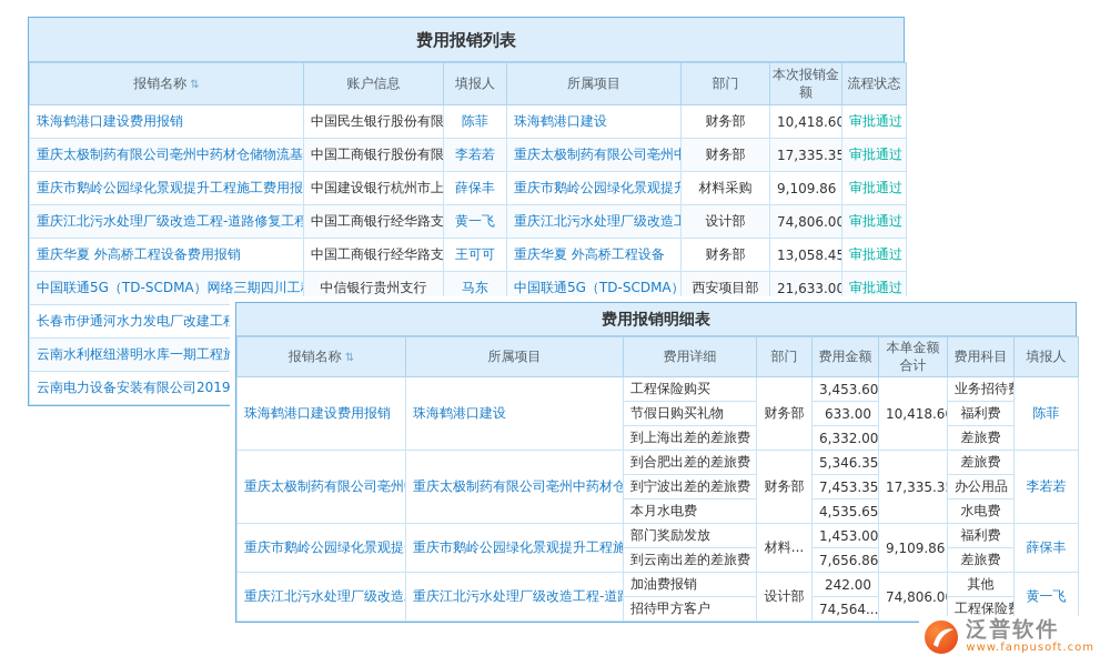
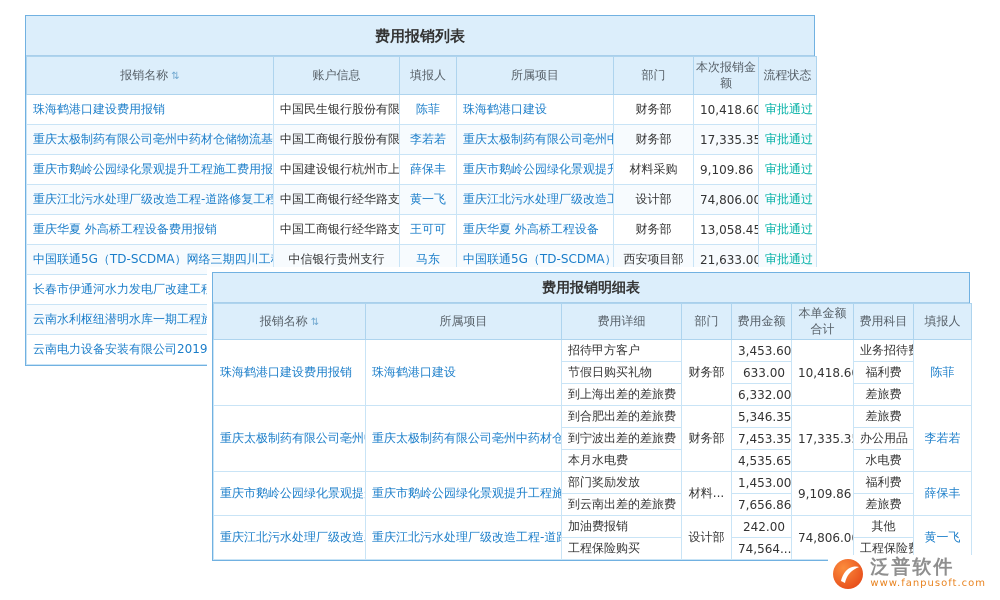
  费用报销列表
  报销名称 ⇅	账户信息	填报人	所属项目	部门	本次报销金额	流程状态
  珠海鹤港口建设费用报销	中国民生银行股份有限	陈菲	珠海鹤港口建设	财务部	10,418.60	审批通过
  重庆太极制药有限公司亳州中药材仓储物流基	中国工商银行股份有限	李若若	重庆太极制药有限公司亳州	财务部	17,335.35	审批通过
  重庆市鹅岭公园绿化景观提升工程施工费用报	中国建设银行杭州市上	薛保丰	重庆市鹅岭公园绿化景观提	材料采购	9,109.86	审批通过
  重庆江北污水处理厂级改造工程-道路修复工程	中国工商银行经华路支	黄一飞	重庆江北污水处理厂级改造	设计部	74,806.00	审批通过
  重庆华夏 外高桥工程设备费用报销	中国工商银行经华路支	王可可	重庆华夏 外高桥工程设备	财务部	13,058.45	审批通过
  中国联通5G（TD-SCDMA）网络三期四川工	中信银行贵州支行	马东	中国联通5G（TD-SCDMA）	西安项目部	21,633.00	审批通过
  长春市伊通河水力发电厂改建工程
  云南水利枢纽潜明水库一期工程施
  费用报销明细表
  报销名称 ⇅	所属项目	费用详细	部门	费用金额	本单金额合计	费用科目	填报人
- 珠海鹤港口建设费用报销	珠海鹤港口建设	工程保险购买	财务部	3,453.60	10,418.6	业务招待	陈菲
+ 珠海鹤港口建设费用报销	珠海鹤港口建设	招待甲方客户	财务部	3,453.60	10,418.6	业务招待	陈菲
  节假日购买礼物	633.00	福利费
  到上海出差的差旅费	6,332.00	差旅费
  重庆太极制药有限公司亳州	重庆太极制药有限公司亳州中药材仓	到合肥出差的差旅费	财务部	5,346.35	17,335.3	差旅费	李若若
  到宁波出差的差旅费	7,453.35	办公用品
  本月水电费	4,535.65	水电费
  重庆市鹅岭公园绿化景观提	重庆市鹅岭公园绿化景观提升工程施	部门奖励发放	材料...	1,453.00	9,109.86	福利费	薛保丰
  到云南出差的差旅费	7,656.86	差旅费
  重庆江北污水处理厂级改造	重庆江北污水处理厂级改造工程-道	加油费报销	设计部	242.00	74,806.0	其他	黄一飞
- 招待甲方客户	74,564...	工程保险
+ 工程保险购买	74,564...	工程保险
  泛普软件
  www.fanpusoft.com
